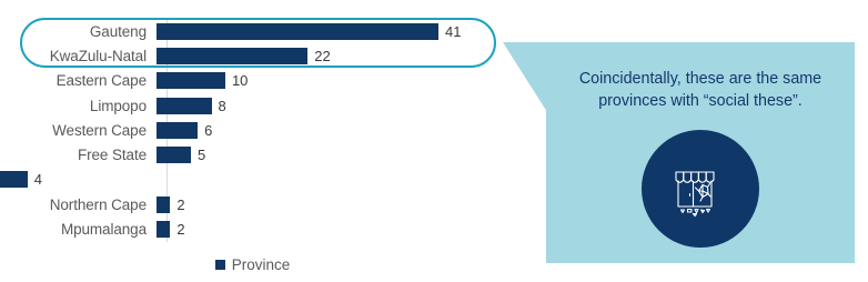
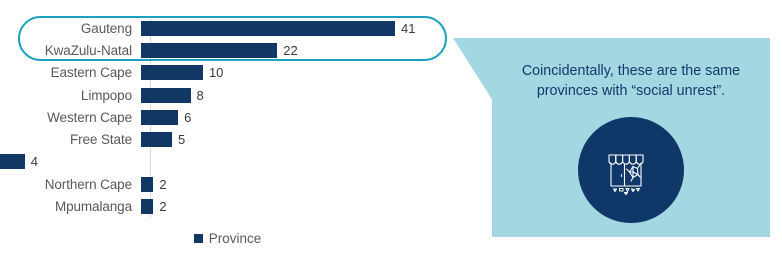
  Gauteng
  41
  KwaZulu-Natal
  22
  Eastern Cape
  10
  Limpopo
  8
  Western Cape
  6
  Free State
  5
  4
  Northern Cape
  2
  Mpumalanga
  2
  Province
- Coincidentally, these are the same provinces with “social these”.
+ Coincidentally, these are the same provinces with “social unrest”.
